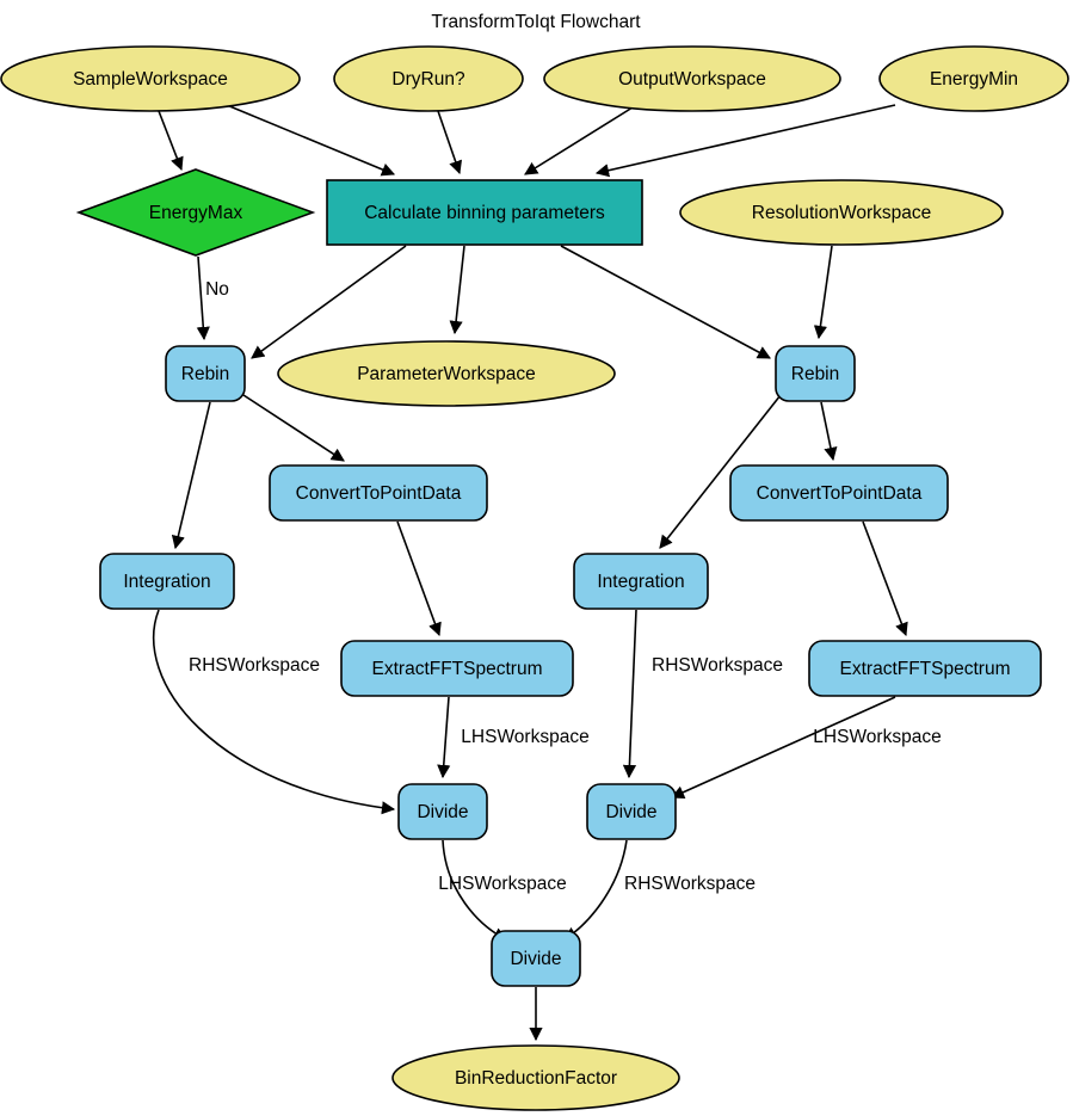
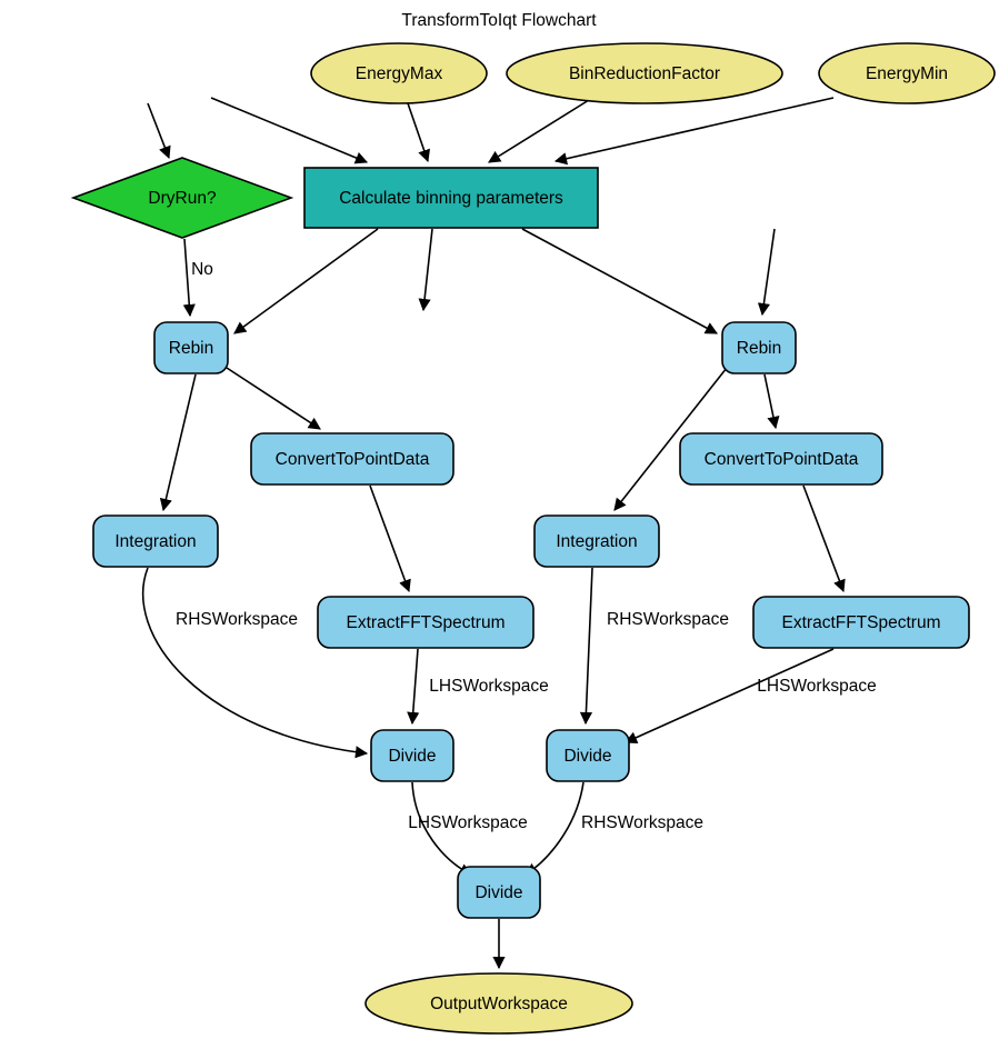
  No
  RHSWorkspace
  RHSWorkspace
  LHSWorkspace
  LHSWorkspace
  LHSWorkspace
  RHSWorkspace
- SampleWorkspace
- DryRun?
+ EnergyMax
- OutputWorkspace
+ BinReductionFactor
  EnergyMin
- EnergyMax
+ DryRun?
  Calculate binning parameters
- ResolutionWorkspace
  Rebin
- ParameterWorkspace
  Rebin
  ConvertToPointData
  ConvertToPointData
  Integration
  Integration
  ExtractFFTSpectrum
  ExtractFFTSpectrum
  Divide
  Divide
  Divide
- BinReductionFactor
+ OutputWorkspace
  TransformToIqt Flowchart
